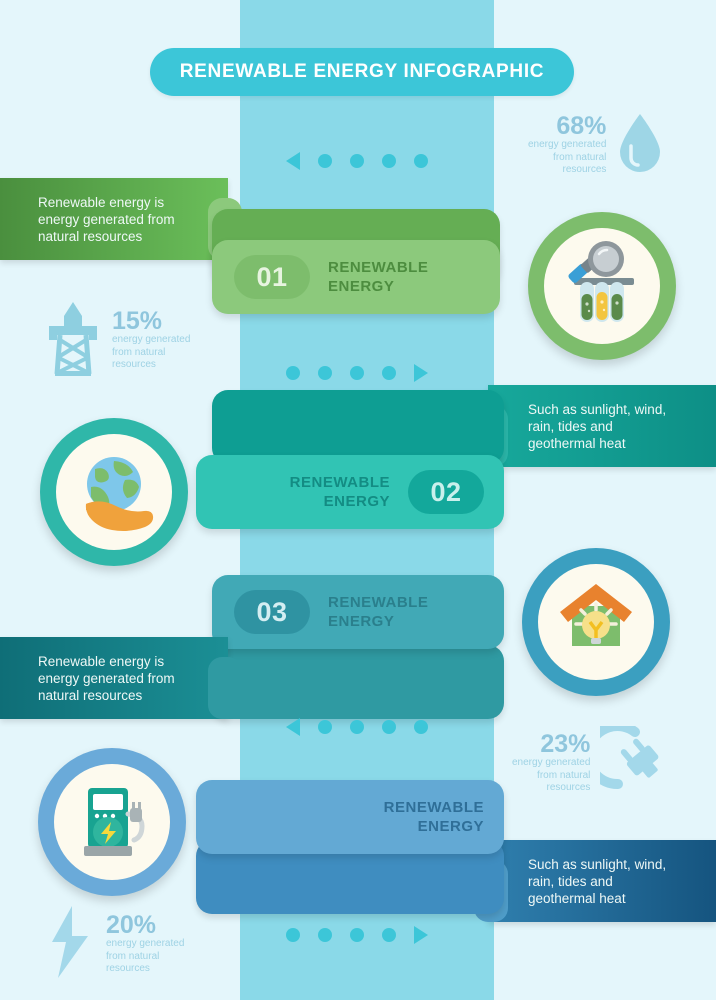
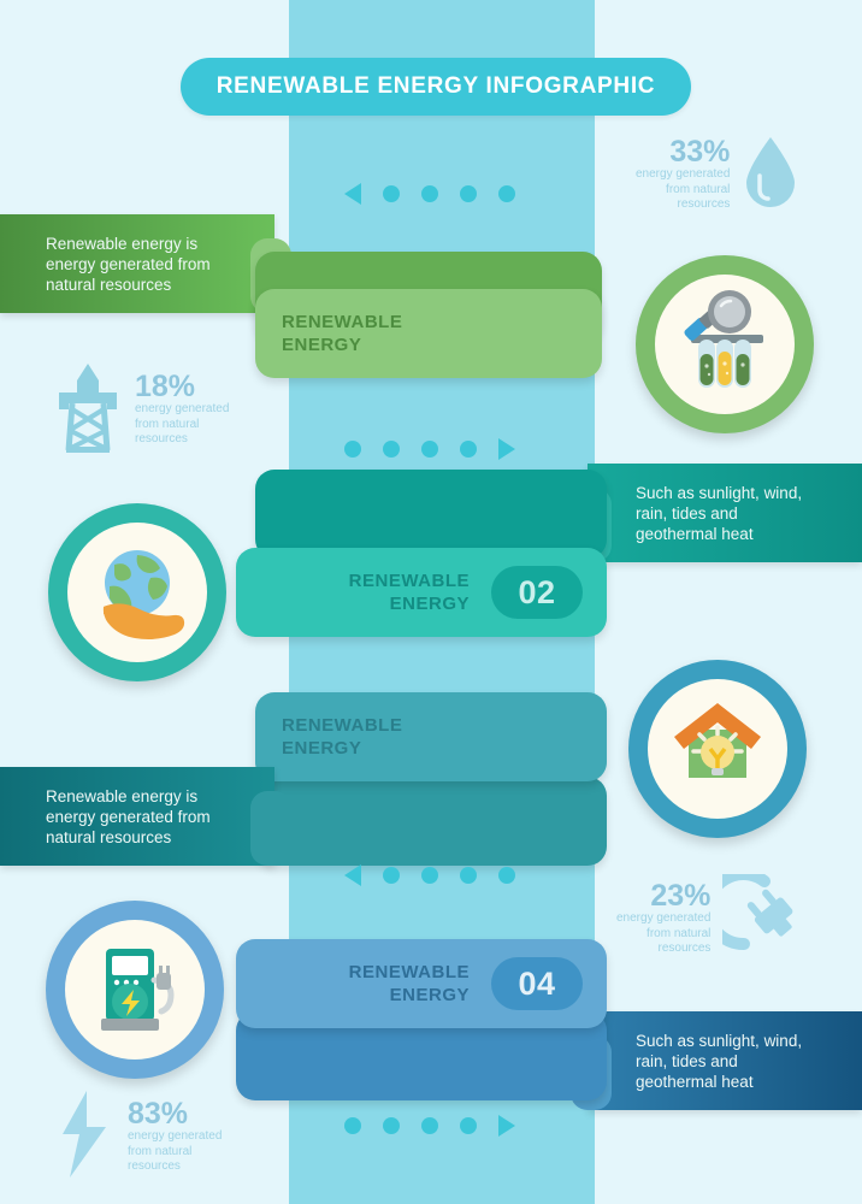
  RENEWABLE ENERGY INFOGRAPHIC
- 68%
+ 33%
  energy generated
  from natural
  resources
  Renewable energy is
  energy generated from
  natural resources
- 01
  RENEWABLE
  ENERGY
- 15%
+ 18%
  energy generated
  from natural
  resources
  Such as sunlight, wind,
  rain, tides and
  geothermal heat
  RENEWABLE
  ENERGY
  02
- 03
  RENEWABLE
  ENERGY
  Renewable energy is
  energy generated from
  natural resources
  23%
  energy generated
  from natural
  resources
  Such as sunlight, wind,
  rain, tides and
  geothermal heat
  RENEWABLE
  ENERGY
+ 04
- 20%
+ 83%
  energy generated
  from natural
  resources
